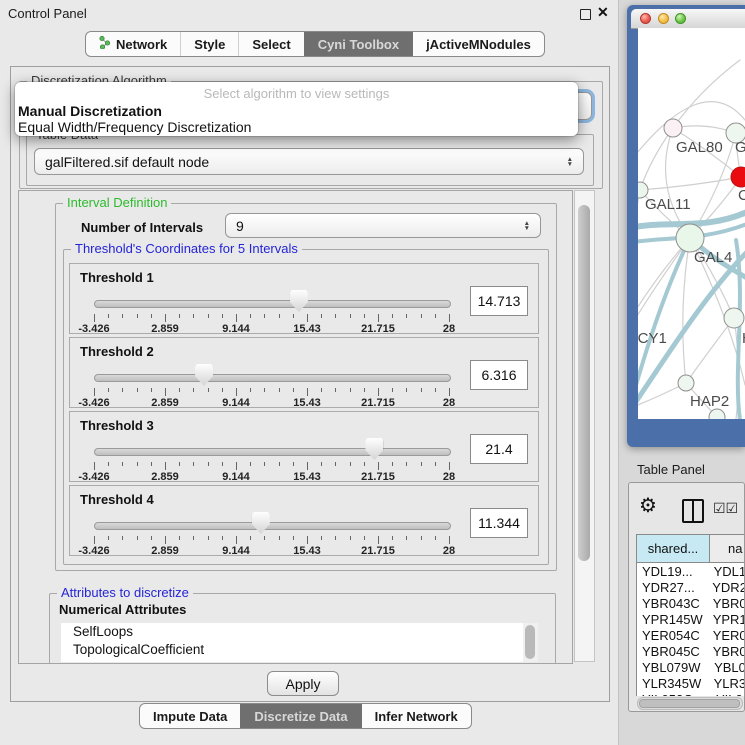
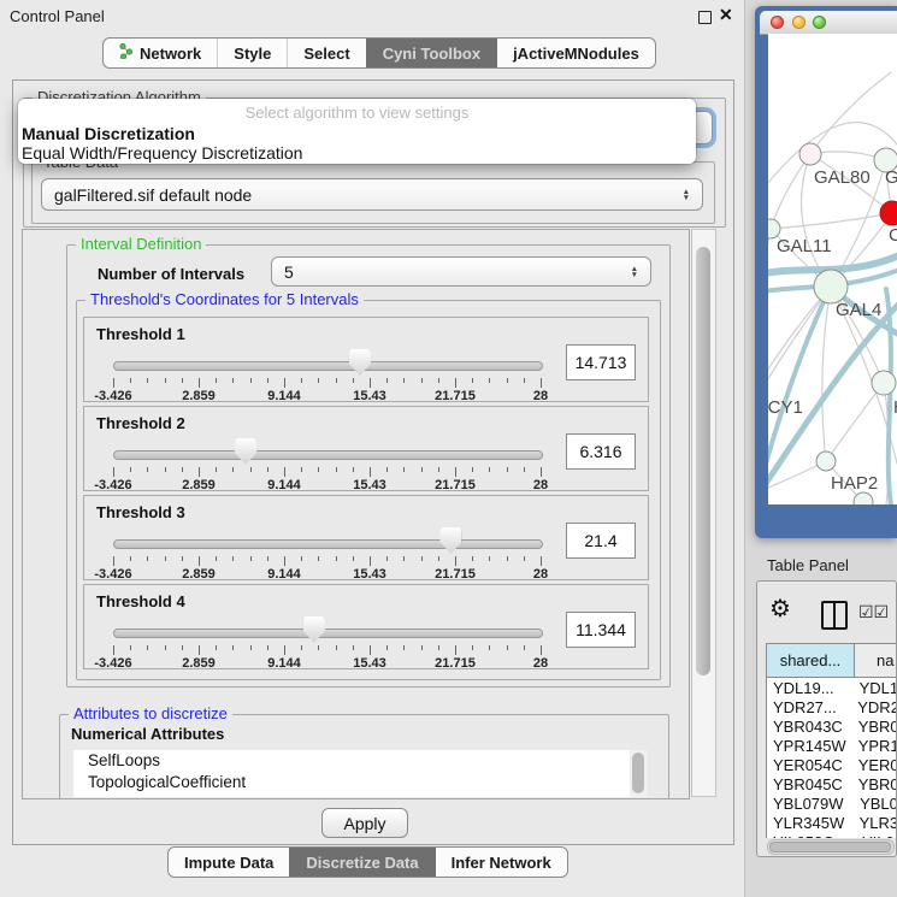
  Control Panel
  ✕
  Network
  Style
  Select
  Cyni Toolbox
  jActiveMNodules
  Discretization Algorithm
  galFiltered.sif default node
  Select algorithm to view settings
  Manual Discretization
  Equal Width/Frequency Discretization
  Interval Definition
  Number of Intervals
- 9
+ 5
  Threshold's Coordinates for 5 Intervals
  Threshold 1
  -3.426
  2.859
  9.144
  15.43
  21.715
  28
  14.713
  Threshold 2
  -3.426
  2.859
  9.144
  15.43
  21.715
  28
  6.316
  Threshold 3
  -3.426
  2.859
  9.144
  15.43
  21.715
  28
  21.4
  Threshold 4
  -3.426
  2.859
  9.144
  15.43
  21.715
  28
  11.344
  Attributes to discretize
  Numerical Attributes
  SelfLoops
  TopologicalCoefficient
  Apply
  Impute Data
  Discretize Data
  Infer Network
  GAL80
  C
  GAL11
  GAL4
  CY1
  HAP2
  Table Panel
  ⚙
  ☑☑
  shared...
  na
  YDL19...
  YDL1
  YDR27...
  YDR2
  YBR043C
  YBR0
  YPR145W
  YPR1
  YER054C
  YER0
  YBR045C
  YBR0
  YBL079W
  YBL0
  YLR345W
  YLR3
